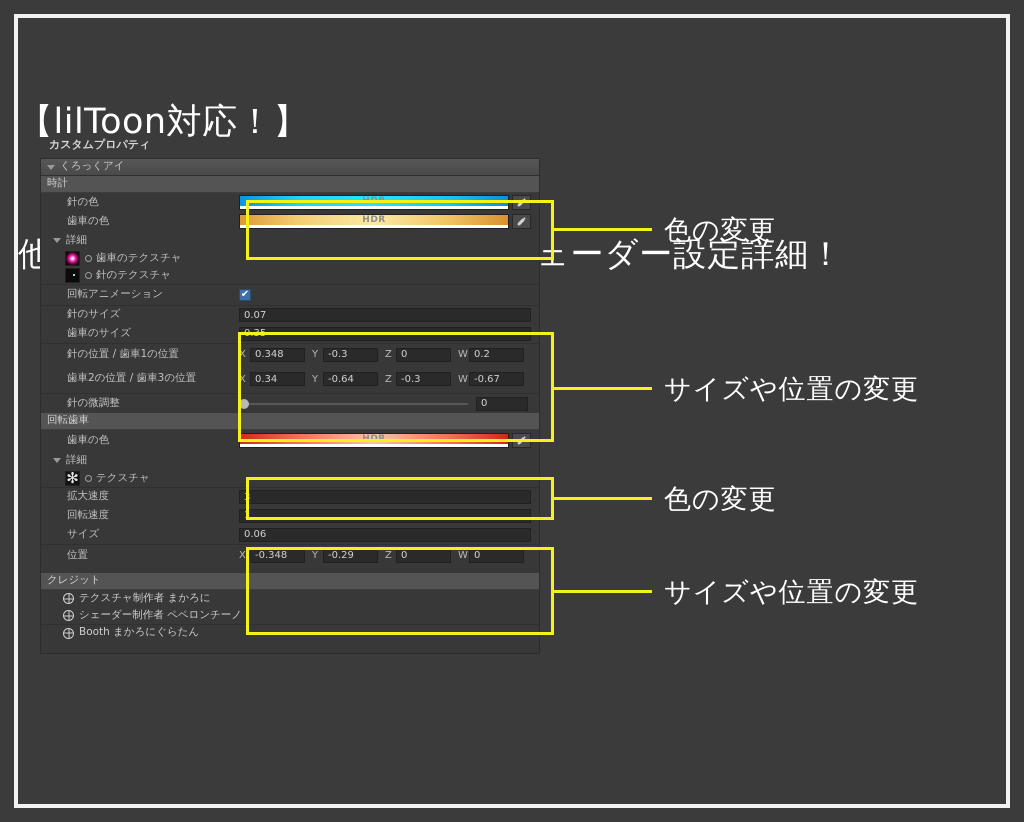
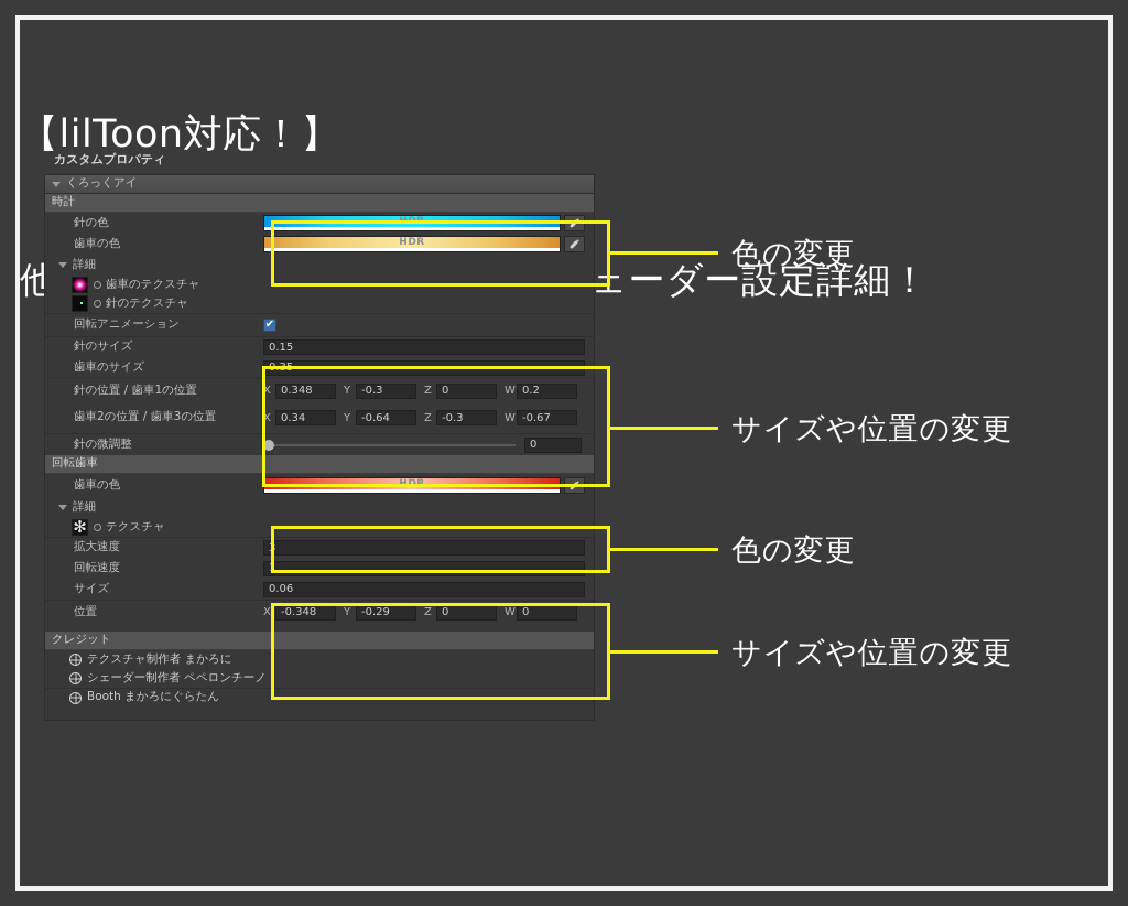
  【lilToon対応！】
  カスタムプロパティ
  くろっくアイ
  時計
  針の色
  HDR
  歯車の色
  HDR
  詳細
  歯車のテクスチャ
  針のテクスチャ
  回転アニメーション
  ✔
  針のサイズ
- 0.07
+ 0.15
  歯車のサイズ
  0.35
  針の位置 / 歯車1の位置
  X
  0.348
  Y
  -0.3
  Z
  0
  W
  0.2
  歯車2の位置 / 歯車3の位置
  X
  0.34
  Y
  -0.64
  Z
  -0.3
  W
  -0.67
  針の微調整
  0
  回転歯車
  歯車の色
  HDR
  詳細
  テクスチャ
  拡大速度
  3
  回転速度
  1
  サイズ
  0.06
  位置
  X
  -0.348
  Y
  -0.29
  Z
  0
  W
  0
  クレジット
  テクスチャ制作者 まかろに
  シェーダー制作者 ペペロンチーノ
  Booth まかろにぐらたん
  色の変更
  サイズや位置の変更
  色の変更
  サイズや位置の変更
